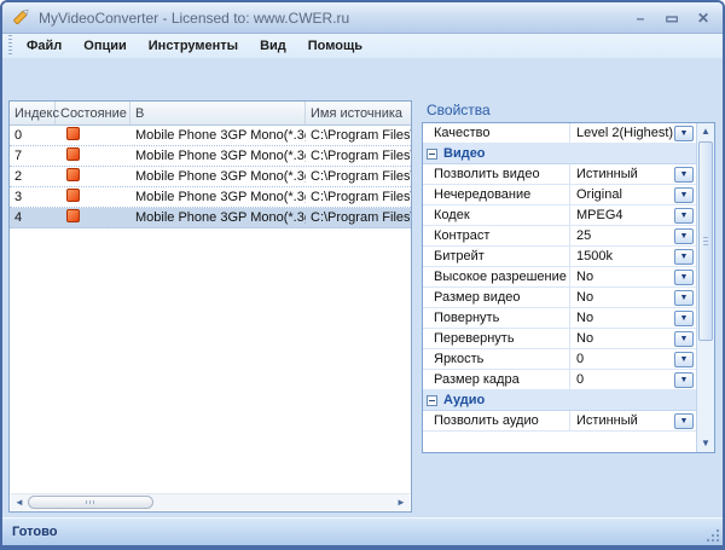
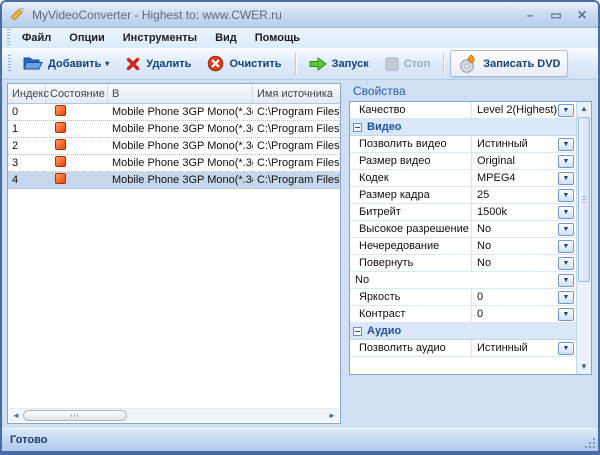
- MyVideoConverter - Licensed to: www.CWER.ru
+ MyVideoConverter - Highest to: www.CWER.ru
  –
  ▭
  ✕
  Файл
  Опции
  Инструменты
  Вид
  Помощь
+ Добавить
+ ▾
+ Удалить
+ Очистить
+ Запуск
+ Стоп
+ Записать DVD
  Индек
  Состояние
  В
  Имя источника
  0
  Mobile Phone 3GP Mono(*.3
  C:\Program Files
- 7
+ 1
  Mobile Phone 3GP Mono(*.3
  C:\Program Files
  2
  Mobile Phone 3GP Mono(*.3
  C:\Program Files
  3
  Mobile Phone 3GP Mono(*.3
  C:\Program Files
  4
  Mobile Phone 3GP Mono(*.3
  C:\Program Files
  ◄
  ►
  Свойства
  Качество
  Level 2(Highest)
  Видео
  Позволить видео
  Истинный
- Нечередование
+ Размер видео
  Original
  Кодек
  MPEG4
- Контраст
+ Размер кадра
  25
  Битрейт
  1500k
  Высокое разрешение
  No
- Размер видео
+ Нечередование
  No
  Повернуть
  No
- Перевернуть
  No
  Яркость
  0
- Размер кадра
+ Контраст
  0
  Аудио
  Позволить аудио
  Истинный
  ▲
  ▼
  Готово
